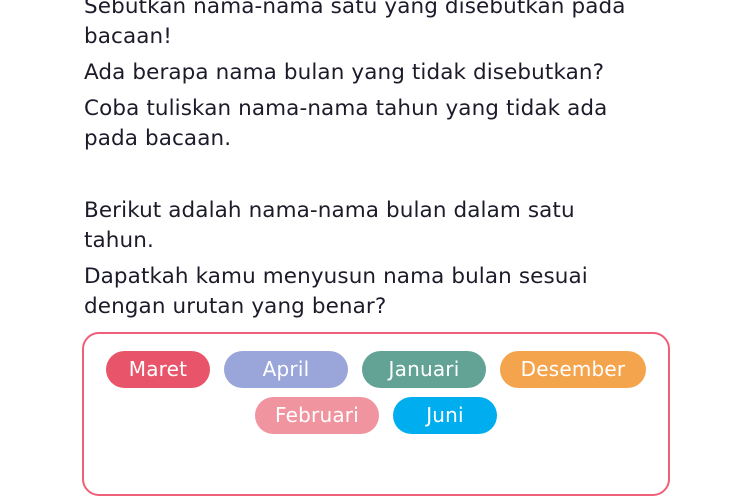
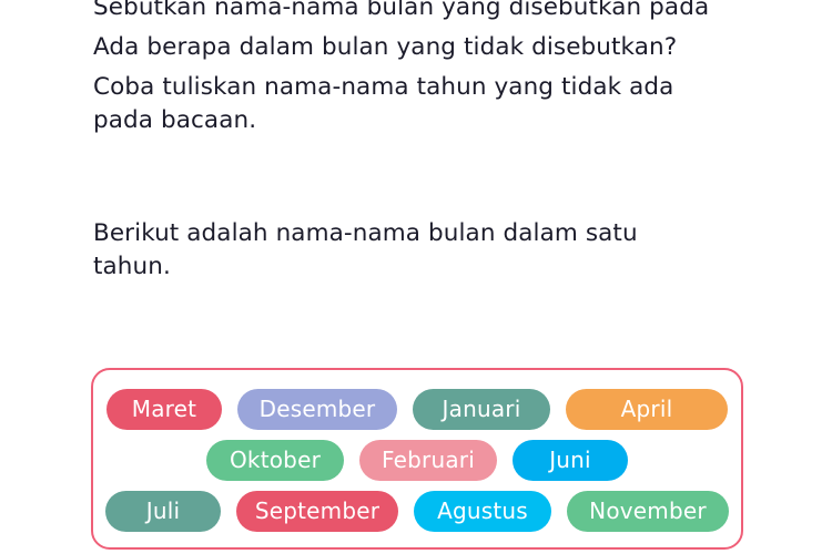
- Sebutkan nama-nama satu yang disebutkan pada
+ Sebutkan nama-nama bulan yang disebutkan pada
- bacaan!
- Ada berapa nama bulan yang tidak disebutkan?
+ Ada berapa dalam bulan yang tidak disebutkan?
  Coba tuliskan nama-nama tahun yang tidak ada
  pada bacaan.
  Berikut adalah nama-nama bulan dalam satu
  tahun.
- Dapatkah kamu menyusun nama bulan sesuai
- dengan urutan yang benar?
  Maret
- April
+ Desember
  Januari
- Desember
+ April
+ Oktober
  Februari
  Juni
+ Juli
+ September
+ Agustus
+ November
